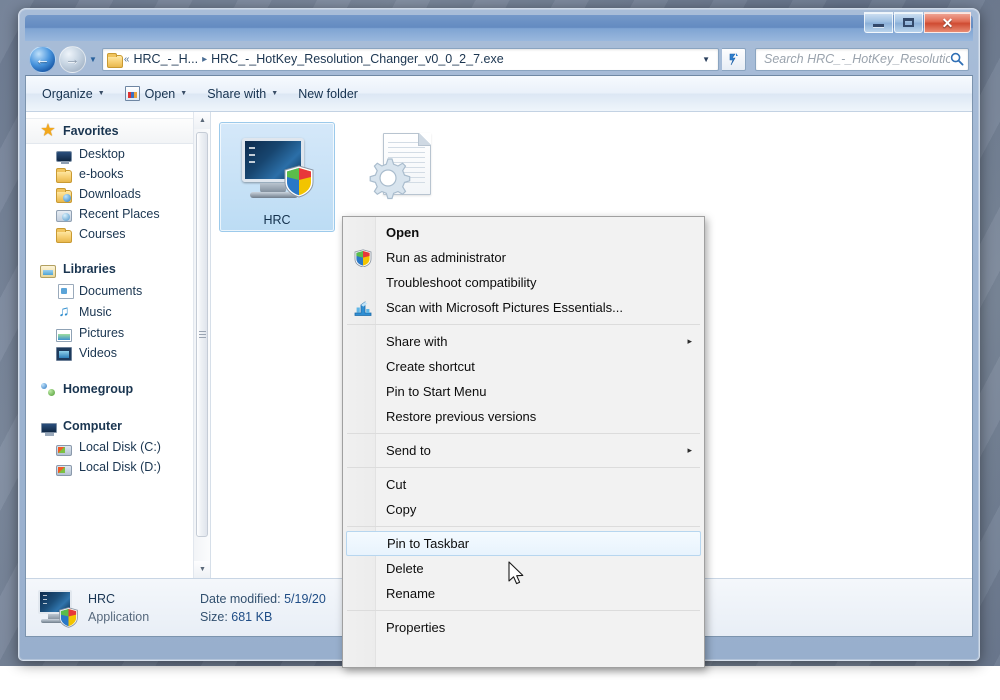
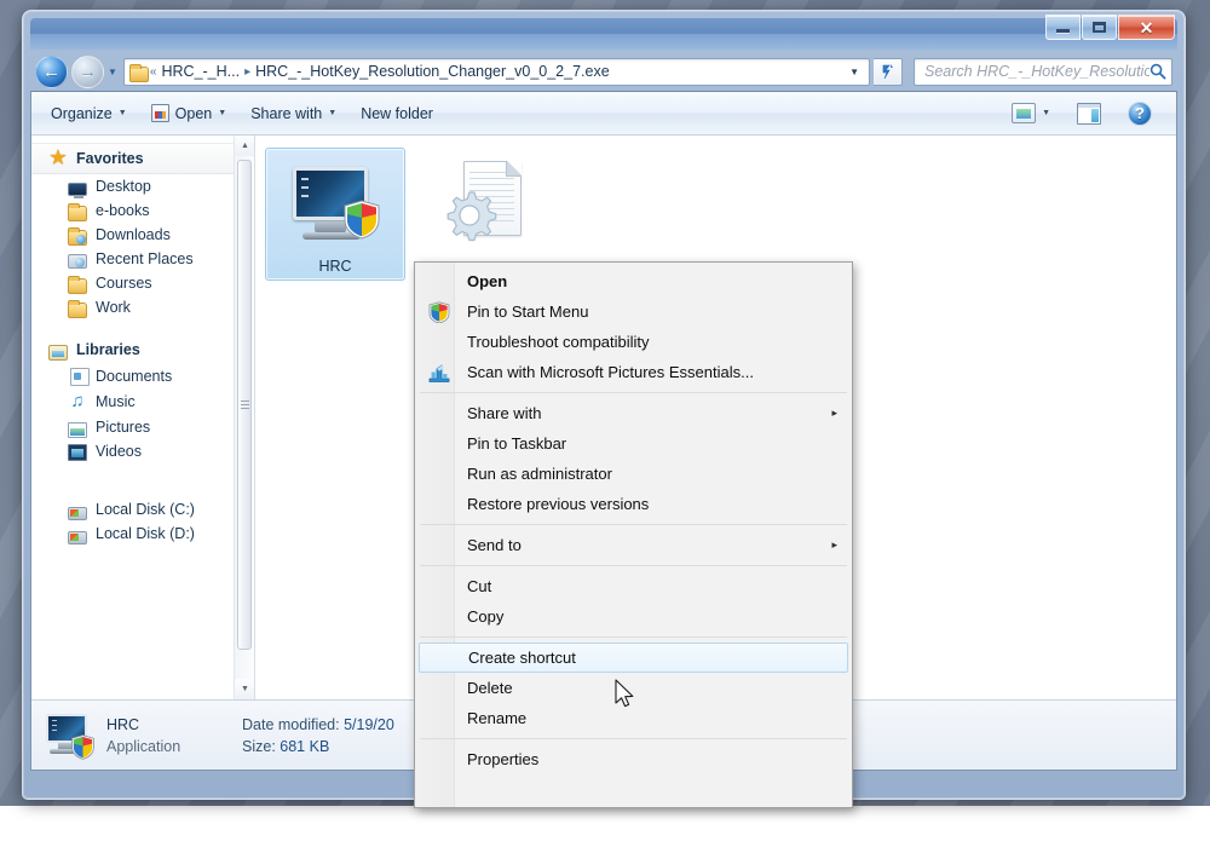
  ✕
  ←
  →
  ▼
  «
  HRC_-_H...
  ▸
  HRC_-_HotKey_Resolution_Changer_v0_0_2_7.exe
  ▼
  Search HRC_-_HotKey_Resolutio
  Organize
  Open
  Share with
  New folder
+ ?
  ★
  Favorites
  Desktop
  e-books
  Downloads
  Recent Places
  Courses
+ Work
  Libraries
  Documents
  ♫
  Music
  Pictures
  Videos
- Homegroup
- Computer
  Local Disk (C:)
  Local Disk (D:)
  HRC
  HRC
  Date modified: 5/19/20
  Application
  Size: 681 KB
  Open
- Run as administrator
+ Pin to Start Menu
  Troubleshoot compatibility
  Scan with Microsoft Pictures Essentials...
  Share with
  ▸
- Create shortcut
+ Pin to Taskbar
- Pin to Start Menu
+ Run as administrator
  Restore previous versions
  Send to
  ▸
  Cut
  Copy
- Pin to Taskbar
+ Create shortcut
  Delete
  Rename
  Properties
